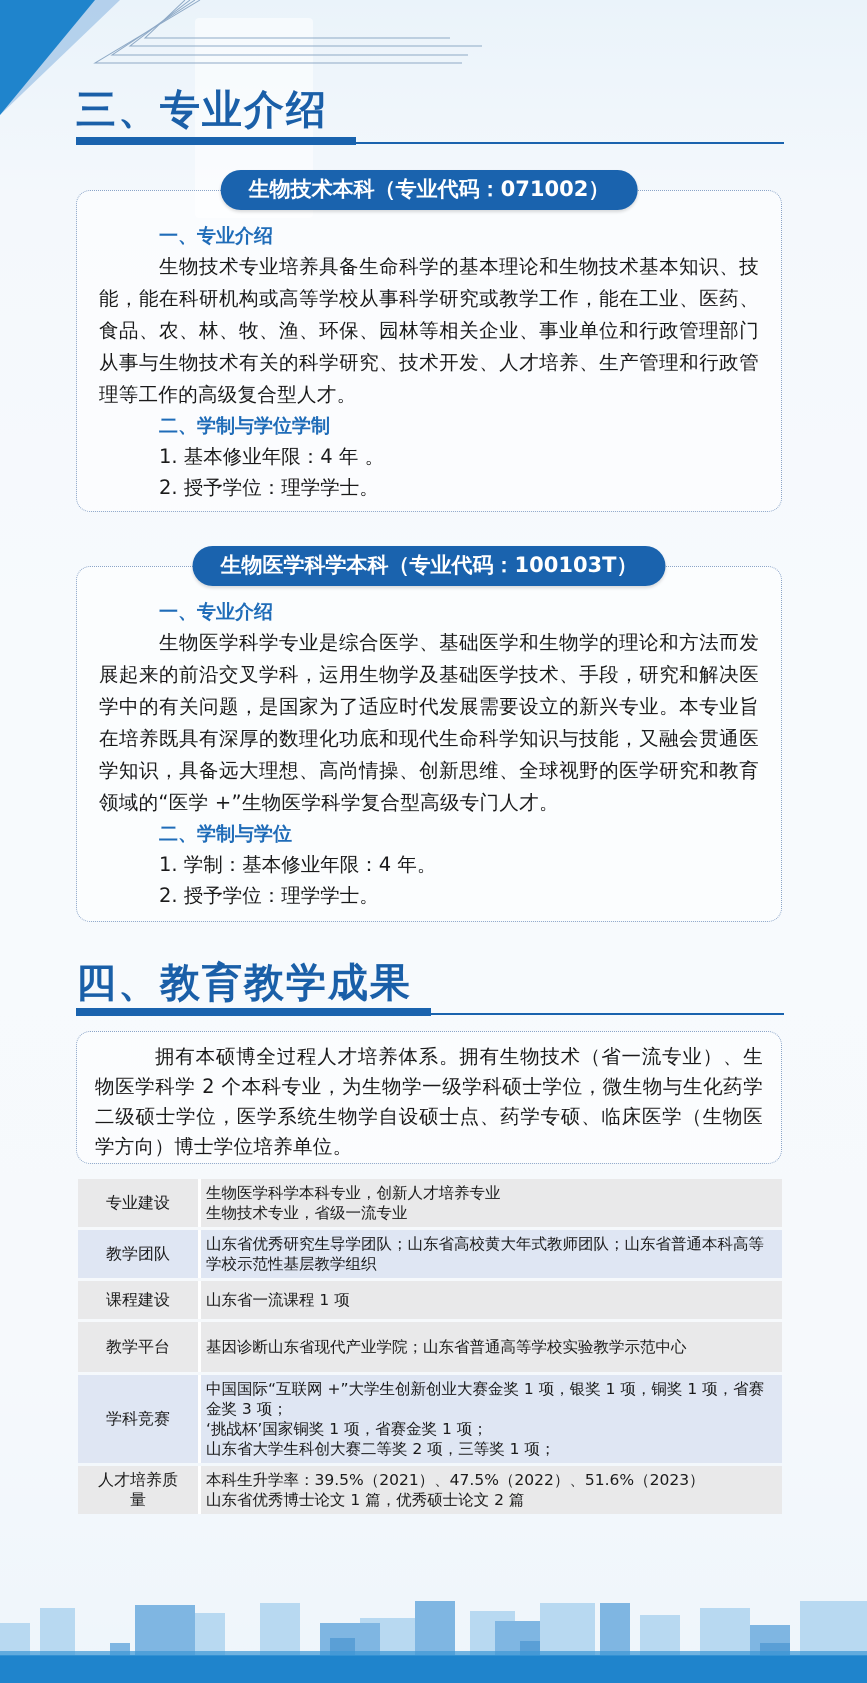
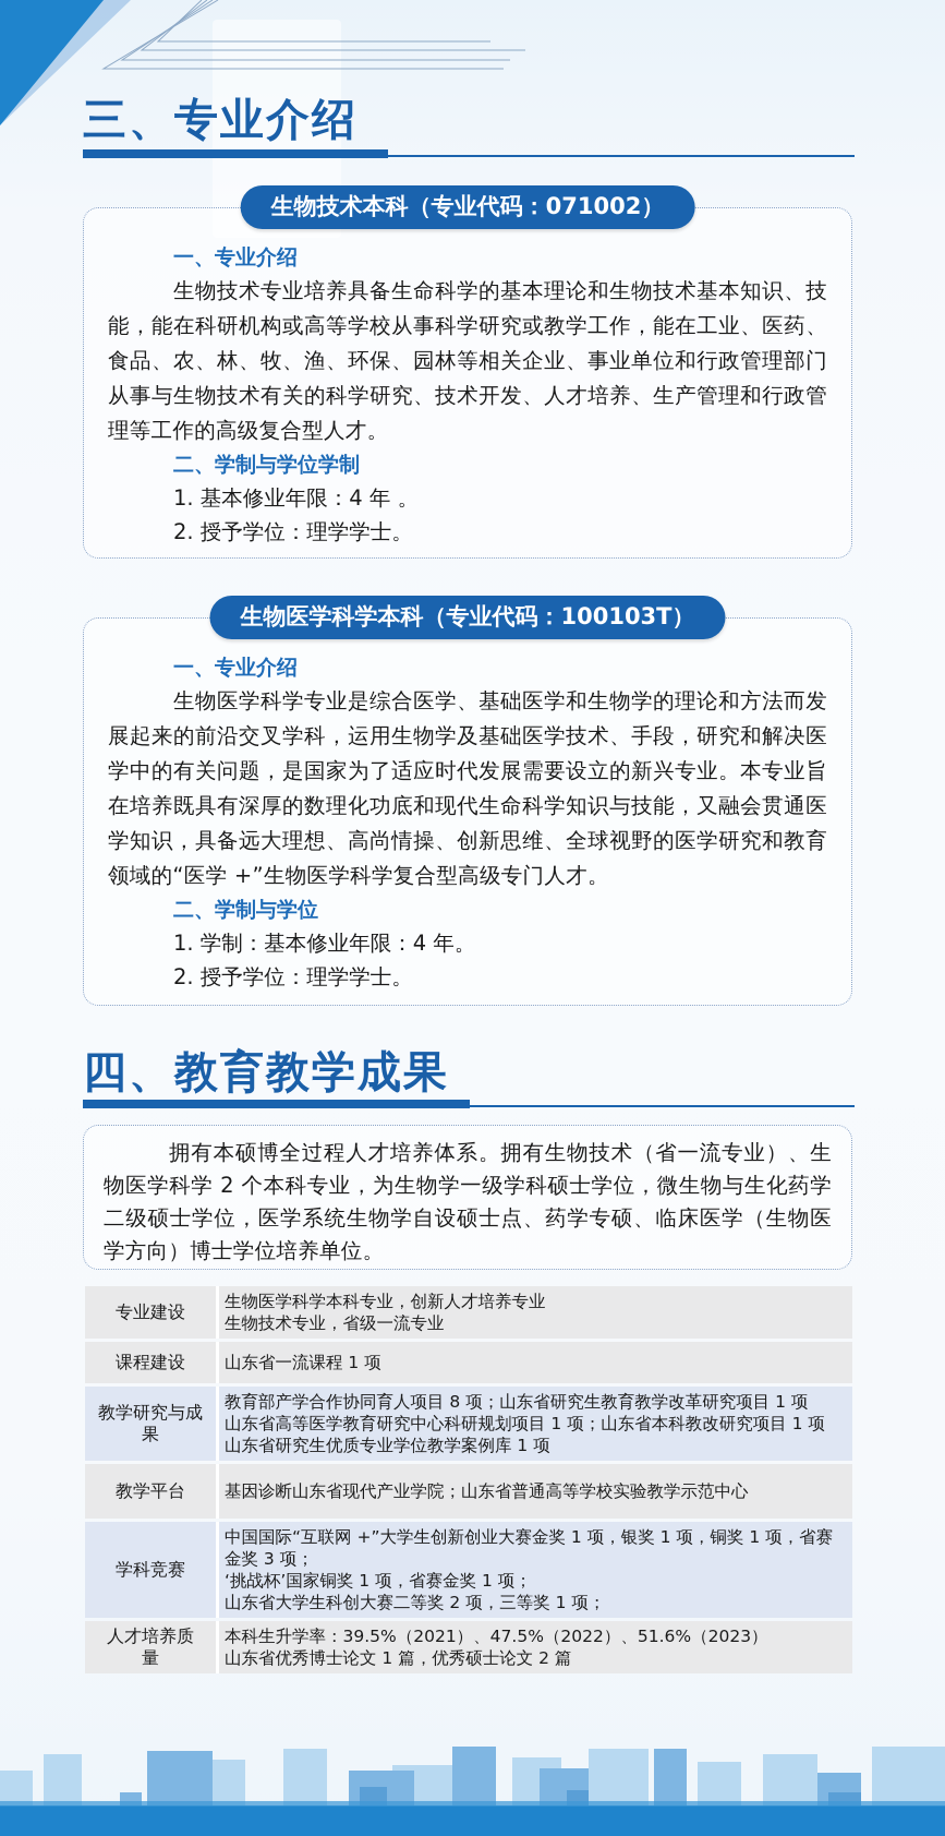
  三、专业介绍
  生物技术本科（专业代码：071002）
  一、专业介绍
  生物技术专业培养具备生命科学的基本理论和生物技术基本知识、技能，能在科研机构或高等学校从事科学研究或教学工作，能在工业、医药、食品、农、林、牧、渔、环保、园林等相关企业、事业单位和行政管理部门从事与生物技术有关的科学研究、技术开发、人才培养、生产管理和行政管理等工作的高级复合型人才。
  二、学制与学位学制
  1. 基本修业年限：4 年 。
  2. 授予学位：理学学士。
  生物医学科学本科（专业代码：100103T）
  一、专业介绍
  生物医学科学专业是综合医学、基础医学和生物学的理论和方法而发展起来的前沿交叉学科，运用生物学及基础医学技术、手段，研究和解决医学中的有关问题，是国家为了适应时代发展需要设立的新兴专业。本专业旨在培养既具有深厚的数理化功底和现代生命科学知识与技能，又融会贯通医学知识，具备远大理想、高尚情操、创新思维、全球视野的医学研究和教育领域的“医学 +”生物医学科学复合型高级专门人才。
  二、学制与学位
  1. 学制：基本修业年限：4 年。
  2. 授予学位：理学学士。
  四、教育教学成果
  拥有本硕博全过程人才培养体系。拥有生物技术（省一流专业）、生物医学科学 2 个本科专业，为生物学一级学科硕士学位，微生物与生化药学二级硕士学位，医学系统生物学自设硕士点、药学专硕、临床医学（生物医学方向）博士学位培养单位。
  专业建设	生物医学科学本科专业，创新人才培养专业 生物技术专业，省级一流专业
- 教学团队	山东省优秀研究生导学团队；山东省高校黄大年式教师团队；山东省普通本科高等学校示范性基层教学组织
  课程建设	山东省一流课程 1 项
+ 教学研究与成果	教育部产学合作协同育人项目 8 项；山东省研究生教育教学改革研究项目 1 项 山东省高等医学教育研究中心科研规划项目 1 项；山东省本科教改研究项目 1 项 山东省研究生优质专业学位教学案例库 1 项
  教学平台	基因诊断山东省现代产业学院；山东省普通高等学校实验教学示范中心
  学科竞赛	中国国际“互联网 +”大学生创新创业大赛金奖 1 项，银奖 1 项，铜奖 1 项，省赛金奖 3 项； ‘挑战杯’国家铜奖 1 项，省赛金奖 1 项； 山东省大学生科创大赛二等奖 2 项，三等奖 1 项；
  人才培养质量	本科生升学率：39.5%（2021）、47.5%（2022）、51.6%（2023） 山东省优秀博士论文 1 篇，优秀硕士论文 2 篇
